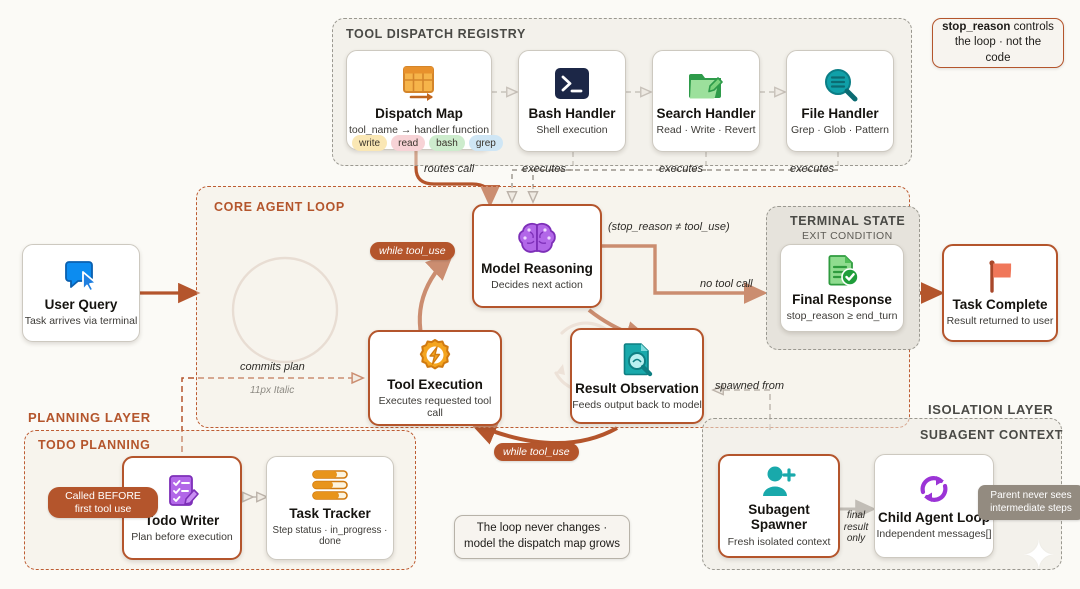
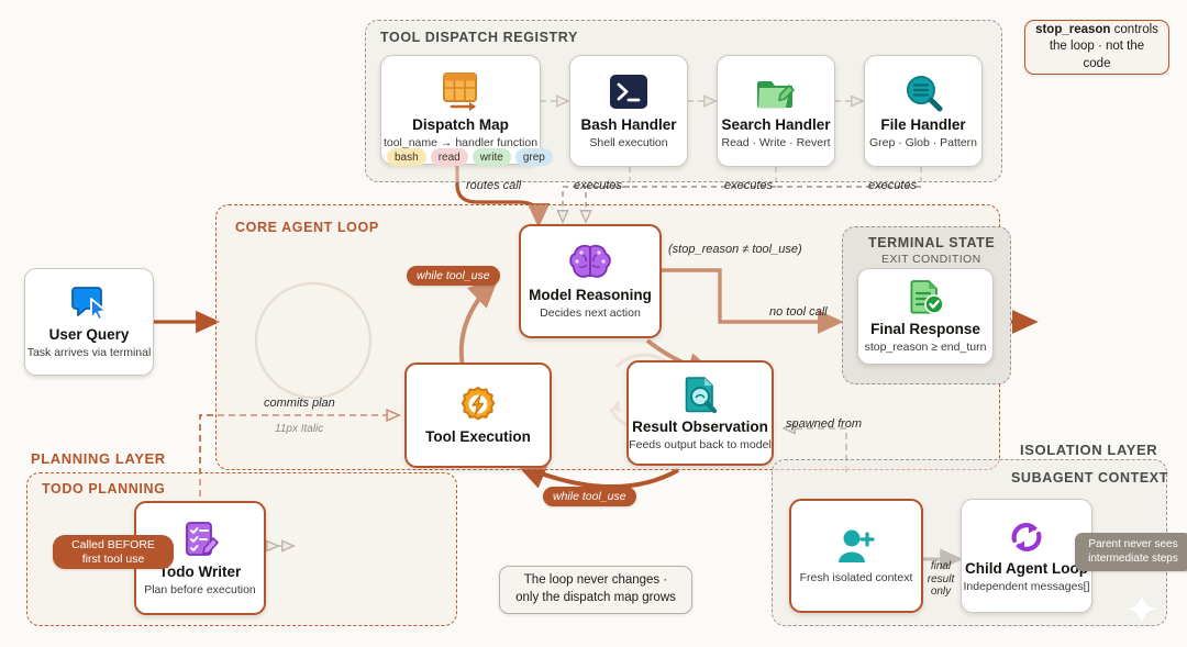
  TOOL DISPATCH REGISTRY
  Dispatch Map
  tool_name → handler function
- write
+ bash
  read
- bash
+ write
  grep
  Bash Handler
  Shell execution
  Search Handler
  Read · Write · Revert
  File Handler
  Grep · Glob · Pattern
  routes call
  executes
  executes
  executes
  stop_reason controls
  the loop · not the code
  CORE AGENT LOOP
  Model Reasoning
  Decides next action
  Tool Execution
- Executes requested tool call
  Result Observation
  Feeds output back to model
  while tool_use
  while tool_use
  (stop_reason ≠ tool_use)
  no tool call
  commits plan
  11px Italic
  spawned from
  User Query
  Task arrives via terminal
  TERMINAL STATE
  EXIT CONDITION
  Final Response
  stop_reason ≥ end_turn
- Task Complete
- Result returned to user
  PLANNING LAYER
  TODO PLANNING
  Todo Writer
  Plan before execution
- Task Tracker
- Step status · in_progress · done
  Called BEFORE
  first tool use
  ISOLATION LAYER
  SUBAGENT CONTEXT
- Subagent Spawner
  Fresh isolated context
  Child Agent Loo
  Independent messages[]
  final
  result
  only
  Parent never sees
  intermediate steps
  ✦
  The loop never changes ·
- model the dispatch map grows
+ only the dispatch map grows
